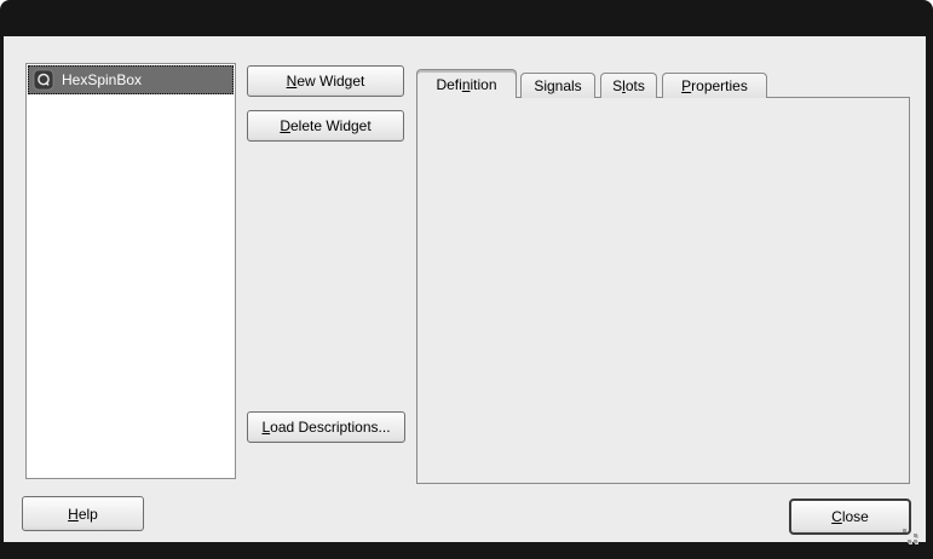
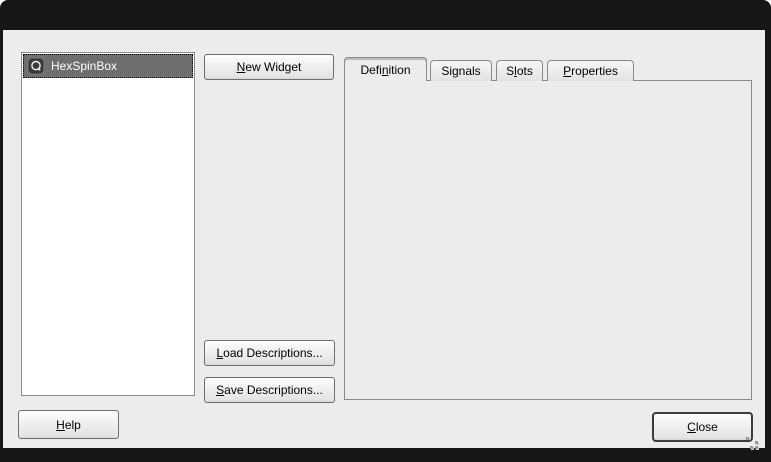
  HexSpinBox
  New Widget
- Delete Widget
  Load Descriptions...
+ Save Descriptions...
  Definition
  Signals
  Slots
  Properties
  Help
  Close
